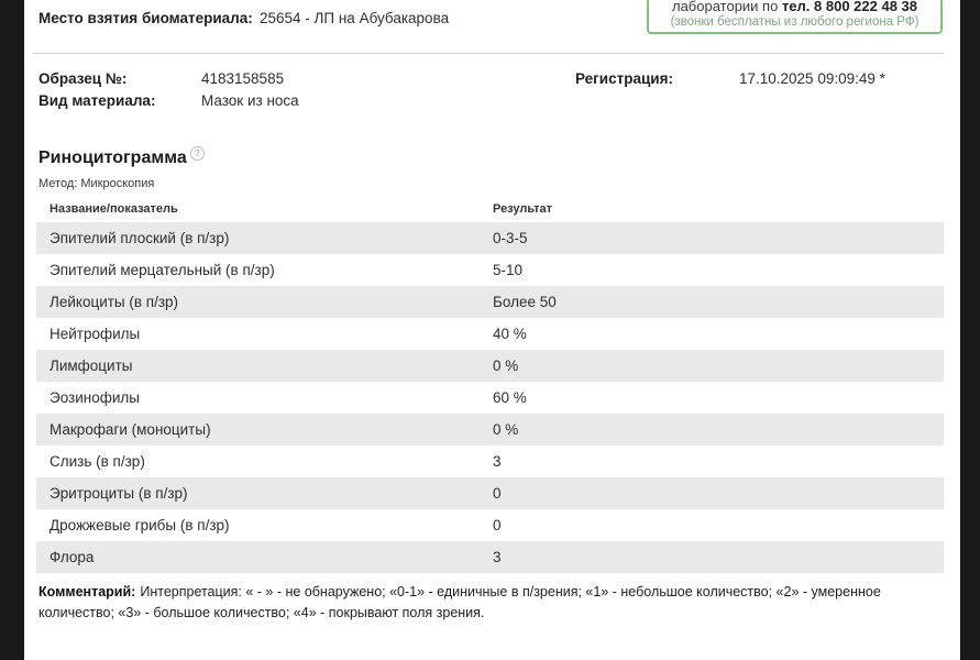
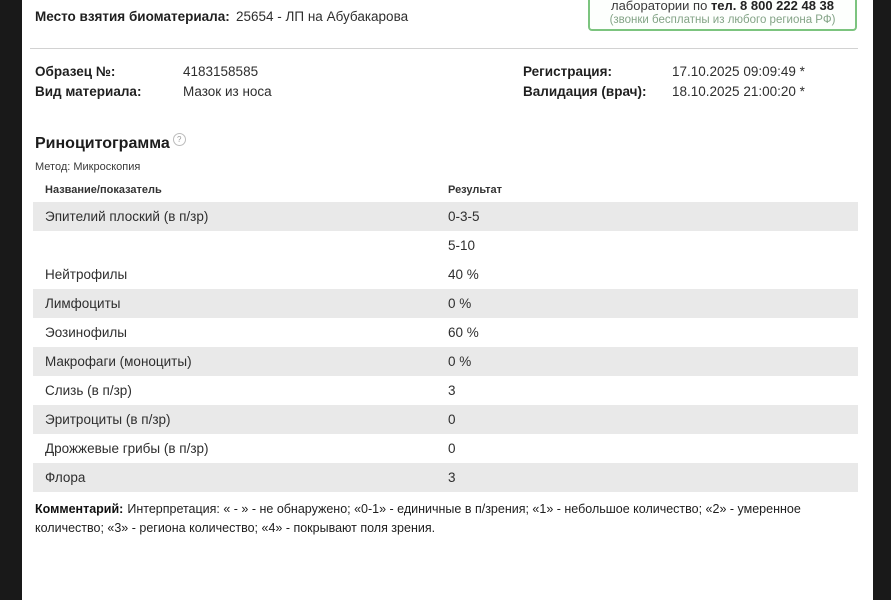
  лаборатории по тел. 8 800 222 48 38
  (звонки бесплатны из любого региона РФ)
  Место взятия биоматериала:
  25654 - ЛП на Абубакарова
  Образец №: 4183158585
  Вид материала: Мазок из носа
  Регистрация: 17.10.2025 09:09:49 *
+ Валидация (врач): 18.10.2025 21:00:20 *
  Риноцитограмма ?
  Метод: Микроскопия
  Название/показатель
  Результат
  Эпителий плоский (в п/зр)
  0-3-5
- Эпителий мерцательный (в п/зр)
  5-10
- Лейкоциты (в п/зр)
- Более 50
  Нейтрофилы
  40 %
  Лимфоциты
  0 %
  Эозинофилы
  60 %
  Макрофаги (моноциты)
  0 %
  Слизь (в п/зр)
  3
  Эритроциты (в п/зр)
  0
  Дрожжевые грибы (в п/зр)
  0
  Флора
  3
- Комментарий: Интерпретация: « - » - не обнаружено; «0-1» - единичные в п/зрения; «1» - небольшое количество; «2» - умеренное количество; «3» - большое количество; «4» - покрывают поля зрения.
+ Комментарий: Интерпретация: « - » - не обнаружено; «0-1» - единичные в п/зрения; «1» - небольшое количество; «2» - умеренное количество; «3» - региона количество; «4» - покрывают поля зрения.
